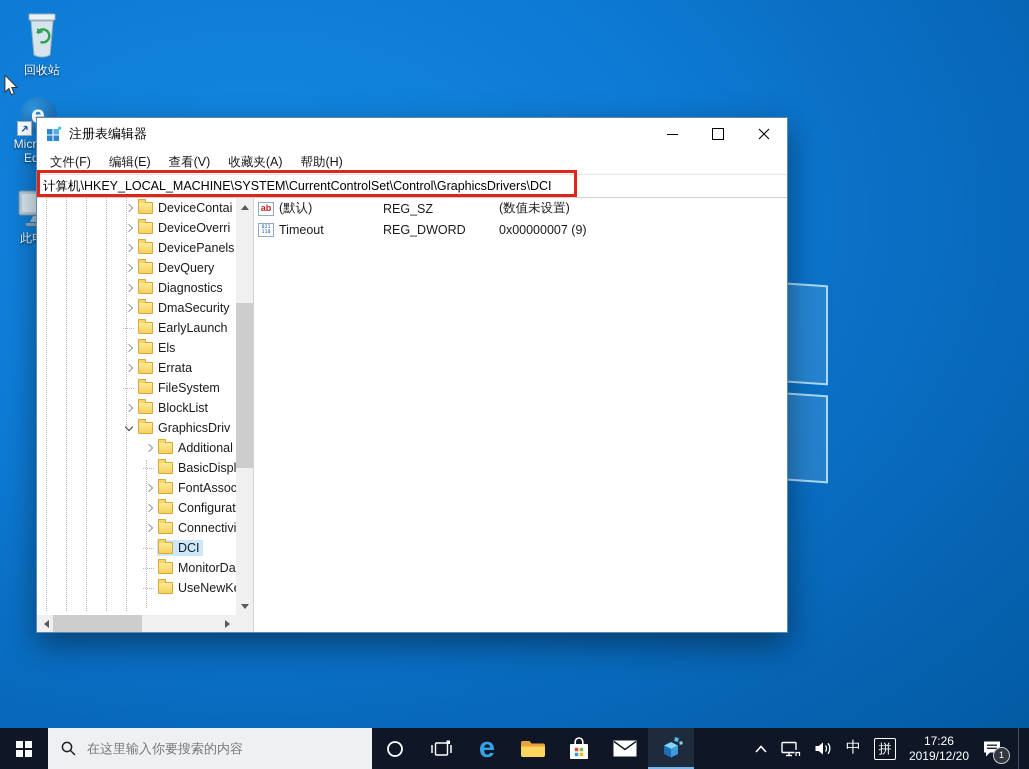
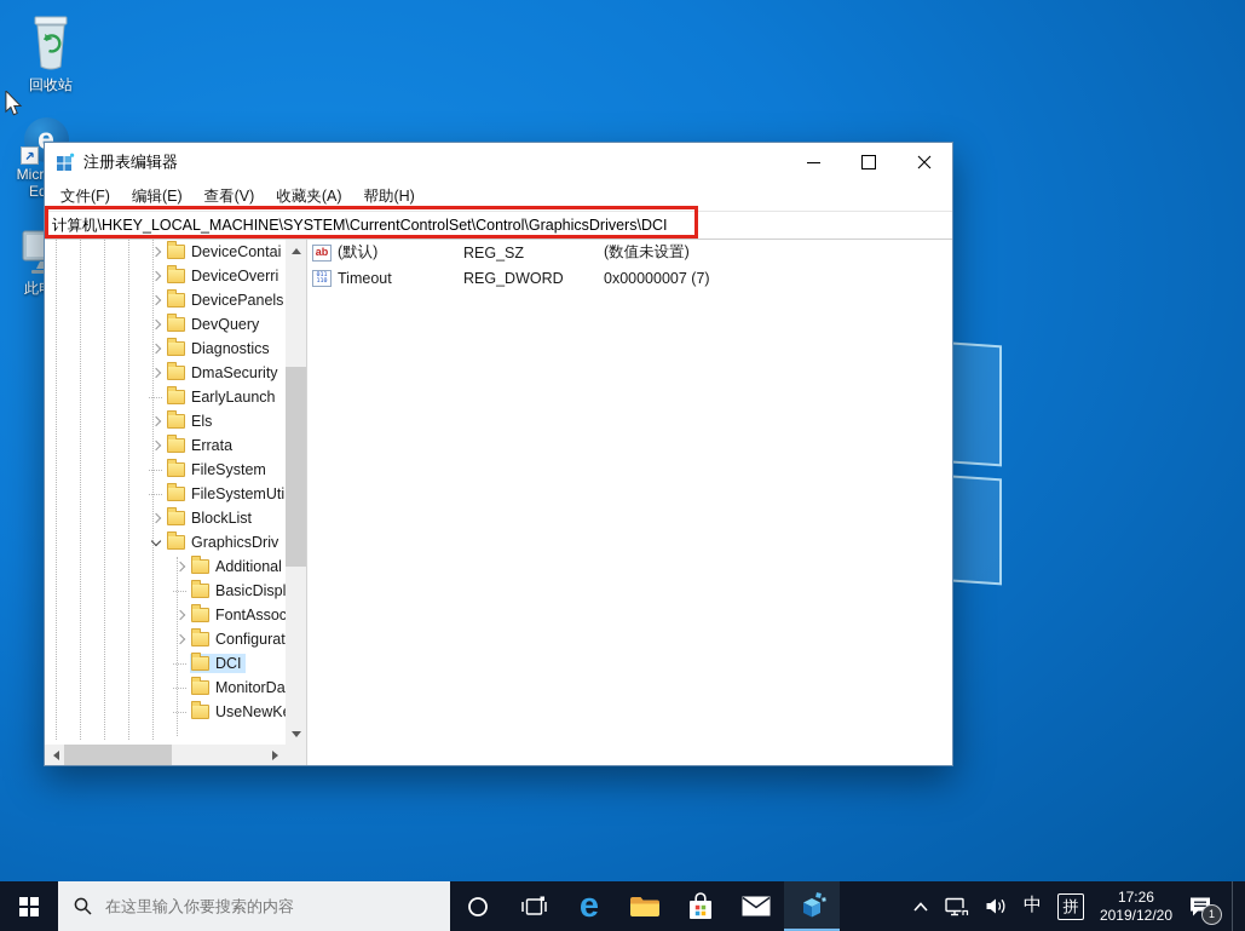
  回收站
  e
  注册表编辑器
  文件(F)
  编辑(E)
  查看(V)
  收藏夹(A)
  帮助(H)
  计算机\HKEY_LOCAL_MACHINE\SYSTEM\CurrentControlSet\Control\GraphicsDrivers\DCI
  DeviceContai
  DeviceOverri
  DevicePanels
  DevQuery
  Diagnostics
  DmaSecurity
  EarlyLaunch
  Els
  Errata
  FileSystem
+ FileSystemUti
  BlockList
  GraphicsDriv
  Additional
  BasicDispl
  FontAssoc
  Configurat
- Connectivi
  DCI
  MonitorDa
  UseNewK
  (默认)
  REG_SZ
  (数值未设置)
  Timeout
  REG_DWORD
- 0x00000007 (9)
+ 0x00000007 (7)
  在这里输入你要搜索的内容
  e
  中
  拼
  17:26
  2019/12/20
  1
